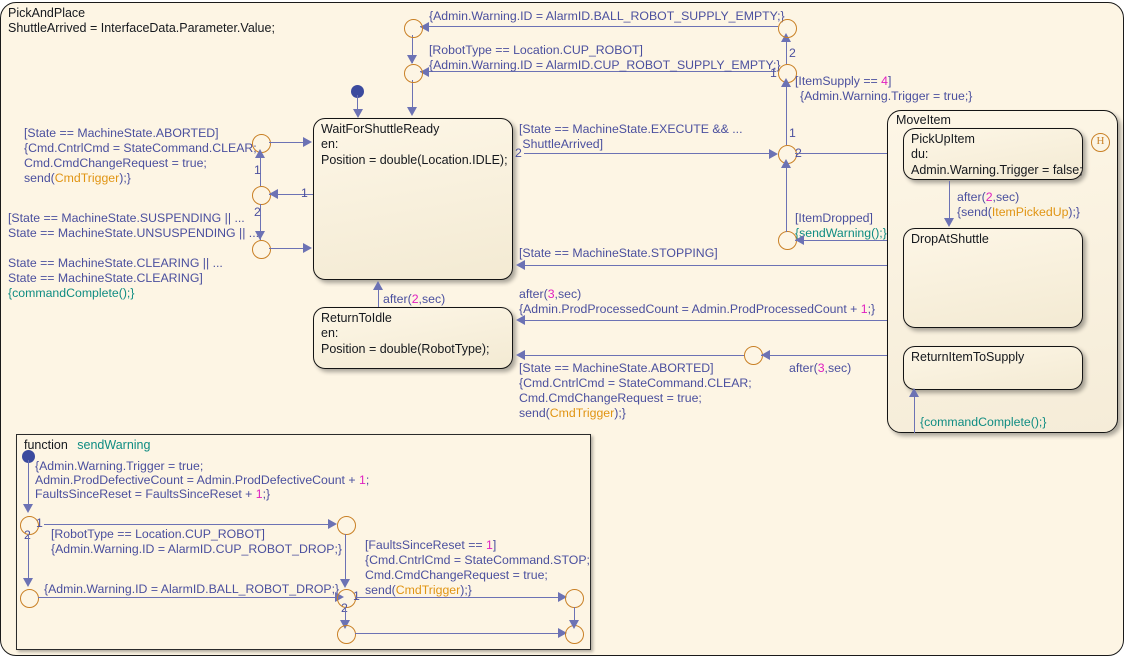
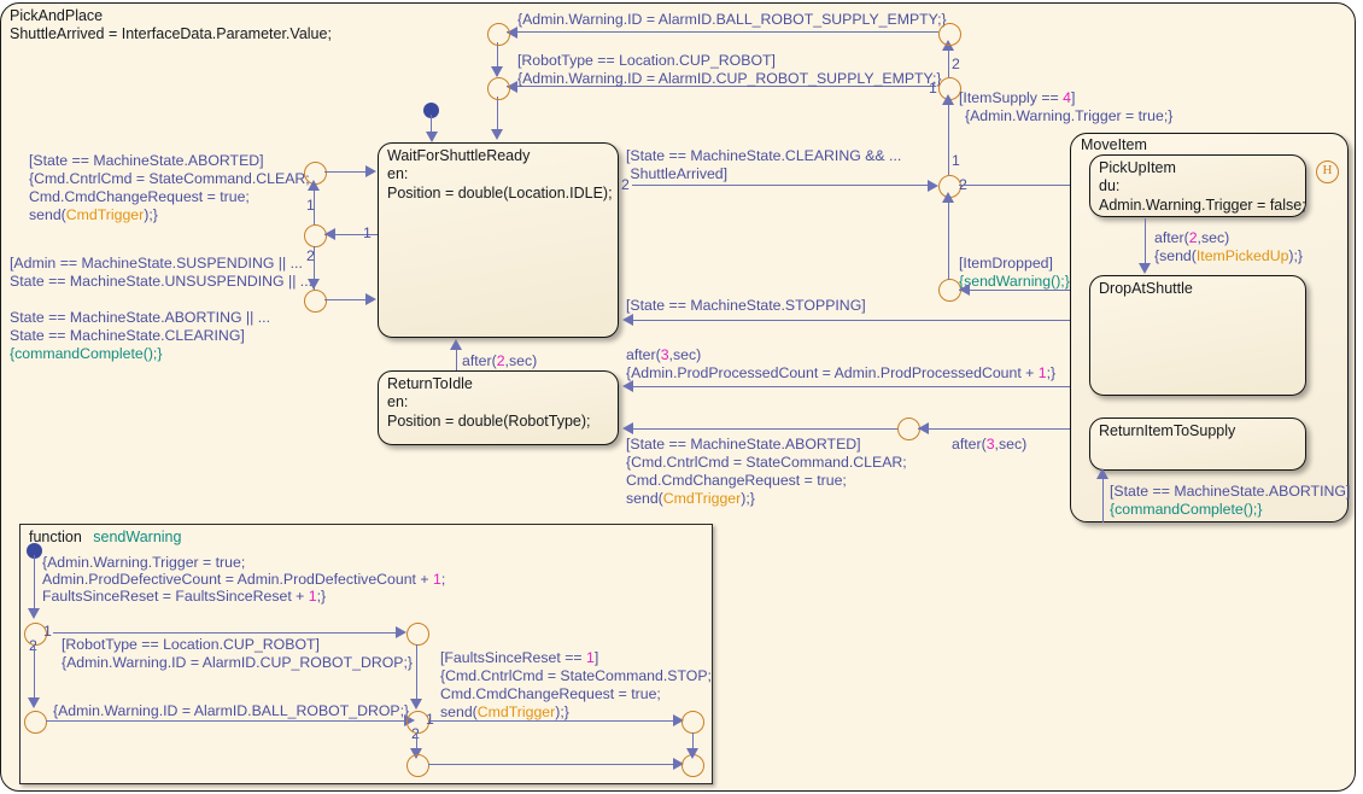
  PickAndPlace
  ShuttleArrived = InterfaceData.Parameter.Value;
  {Admin.Warning.ID = AlarmID.BALL_ROBOT_SUPPLY_EMPTY;}
  [RobotType == Location.CUP_ROBOT]
  {Admin.Warning.ID = AlarmID.CUP_ROBOT_SUPPLY_EMPTY;}
  2
  1
  1
  [ItemSupply == 4]
  {Admin.Warning.Trigger = true;}
  [State == MachineState.ABORTED]
  {Cmd.CntrlCmd = StateCommand.CLEAR;
  Cmd.CmdChangeRequest = true;
  send(CmdTrigger);}
- [State == MachineState.SUSPENDING || ...
+ [Admin == MachineState.SUSPENDING || ...
  State == MachineState.UNSUSPENDING || ...
- State == MachineState.CLEARING || ...
+ State == MachineState.ABORTING || ...
  State == MachineState.CLEARING]
  {commandComplete();}
  1
  2
  1
  WaitForShuttleReady
  en:
  Position = double(Location.IDLE);
- [State == MachineState.EXECUTE && ...
+ [State == MachineState.CLEARING && ...
  ShuttleArrived]
  2
  [ItemDropped]
  {sendWarning();}
  [State == MachineState.STOPPING]
  ReturnToIdle
  en:
  Position = double(RobotType);
  after(2,sec)
  after(3,sec)
  {Admin.ProdProcessedCount = Admin.ProdProcessedCount + 1;}
  after(3,sec)
  [State == MachineState.ABORTED]
  {Cmd.CntrlCmd = StateCommand.CLEAR;
  Cmd.CmdChangeRequest = true;
  send(CmdTrigger);}
  MoveItem
  H
  PickUpItem
  du:
  Admin.Warning.Trigger = false;
  after(2,sec)
  {send(ItemPickedUp);}
  DropAtShuttle
  ReturnItemToSupply
+ [State == MachineState.ABORTING]
  {commandComplete();}
  function sendWarning
  {Admin.Warning.Trigger = true;
  Admin.ProdDefectiveCount = Admin.ProdDefectiveCount + 1;
  FaultsSinceReset = FaultsSinceReset + 1;}
  1
  [RobotType == Location.CUP_ROBOT]
  {Admin.Warning.ID = AlarmID.CUP_ROBOT_DROP;}
  {Admin.Warning.ID = AlarmID.BALL_ROBOT_DROP;}
  [FaultsSinceReset == 1]
  {Cmd.CntrlCmd = StateCommand.STOP;
  Cmd.CmdChangeRequest = true;
  send(CmdTrigger);}
